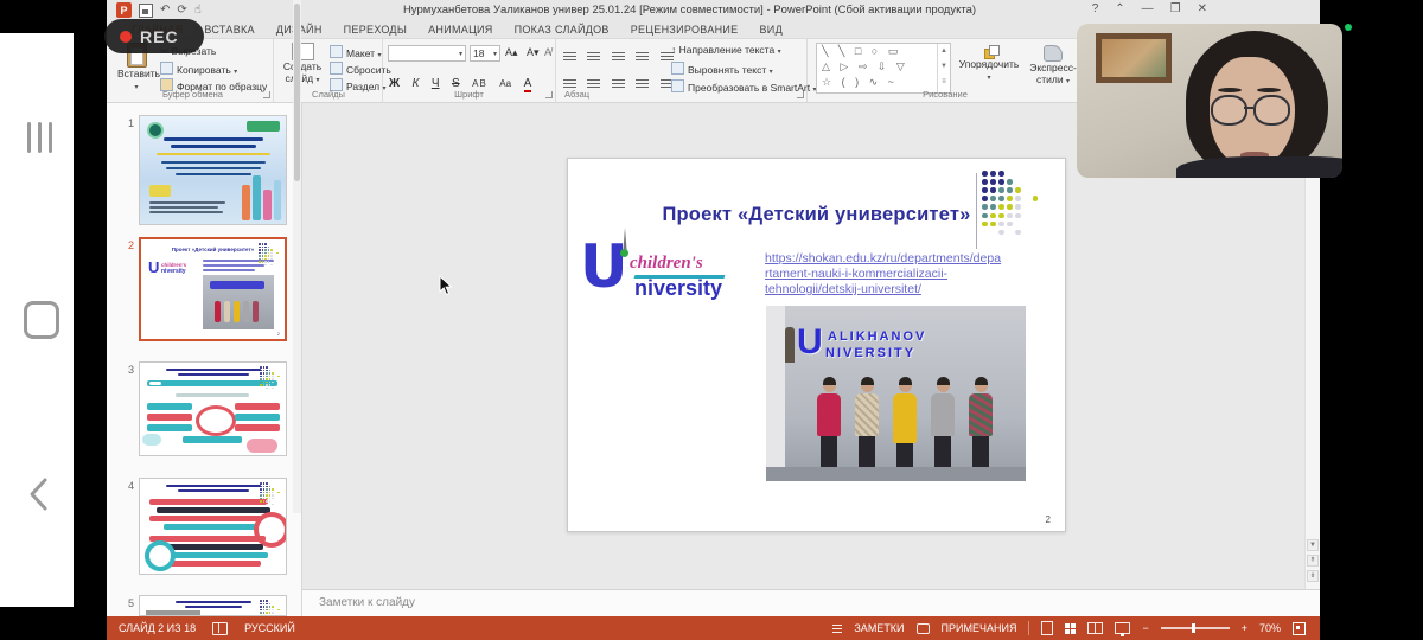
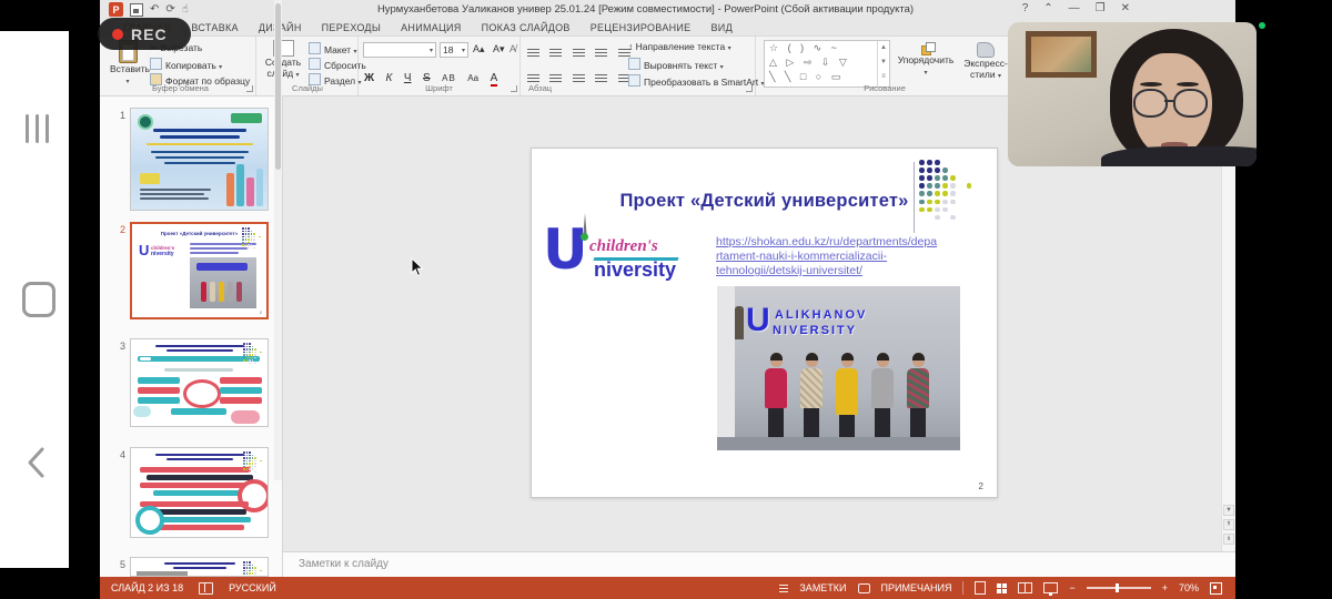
  P
  ↶
  ⟳
  ☝
  Нурмуханбетова Уаликанов универ 25.01.24 [Режим совместимости] - PowerPoint (Сбой активации продукта)
  ?
  ⌃
  —
  ❐
  ✕
  ВСТАВКА
  ДИАЙН
  ПЕРЕХОДЫ
  АНИМАЦИЯ
  ПОКАЗ СЛАЙДОВ
  РЕЦЕНЗИРОВАНИЕ
  ВИД
  Вставить
  Копировать
  Формат по образцу
  Буфер обмена
  Сдать
  Макет
  Сбросить
  Раздел
  Слайды
  18
  А▴
  А▾
  А̸
  Ж К Ч S АВ Аа А
  Шрифт
  ↕ Направление текста
  Выровнять текст
  Преобразовать в SmartArt
  Абзац
- ╲ ╲ □ ○ ▭
+ ☆ ( ) ∿ ~
  △ ▷ ⇨ ⇩ ▽
- ☆ ( ) ∿ ~
+ ╲ ╲ □ ○ ▭
  Упорядочить
  Экспресс-
  стили
  Рисование
  1
  2
  U
  3
  4
  5
  Проект «Детский университет»
  U
  children's
  niversity
  https://shokan.edu.kz/ru/departments/depa
  rtament-nauki-i-kommercializacii-
  tehnologii/detskij-universitet/
  U
  ALIKHANOV
  NIVERSITY
  2
  Заметки к слайду
  СЛАЙД 2 ИЗ 18
  РУССКИЙ
  ЗАМЕТКИ
  ПРИМЕЧАНИЯ
  −
  +
  70%
  REC
